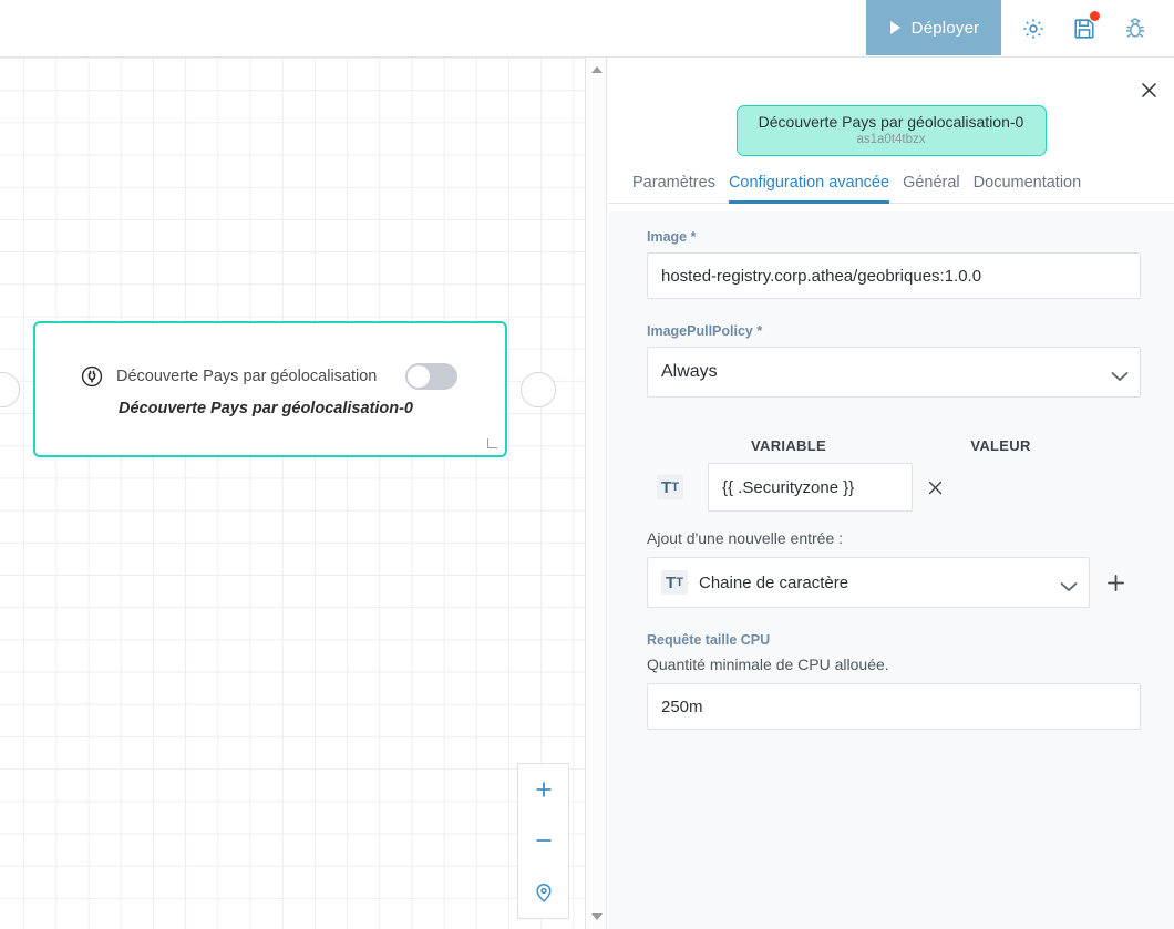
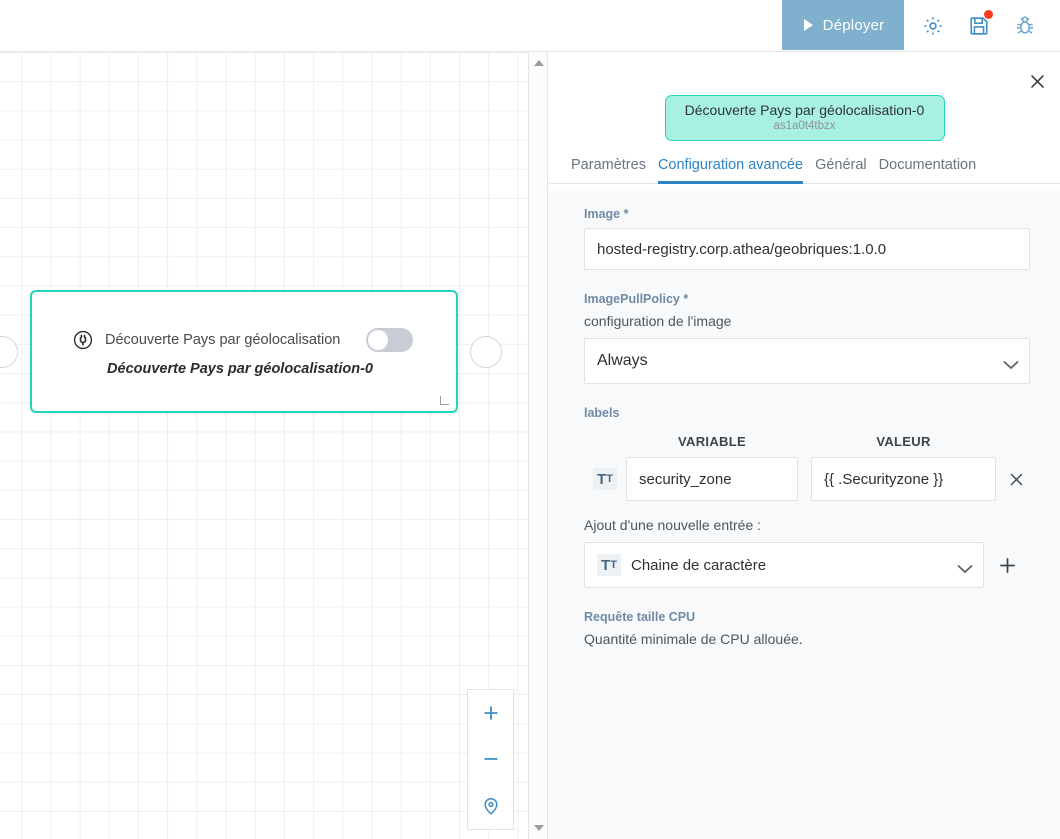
  Déployer
  Découverte Pays par géolocalisation
  Découverte Pays par géolocalisation-0
  Découverte Pays par géolocalisation-0
  as1a0t4tbzx
  Paramètres
  Configuration avancée
  Général
  Documentation
  Image *
  hosted-registry.corp.athea/geobriques:1.0.0
  ImagePullPolicy *
+ configuration de l'image
  Always
+ labels
  VARIABLE
  VALEUR
  T
  T
+ security_zone
  {{ .Securityzone }}
  Ajout d'une nouvelle entrée :
  T
  T
  Chaine de caractère
  Requête taille CPU
  Quantité minimale de CPU allouée.
- 250m
